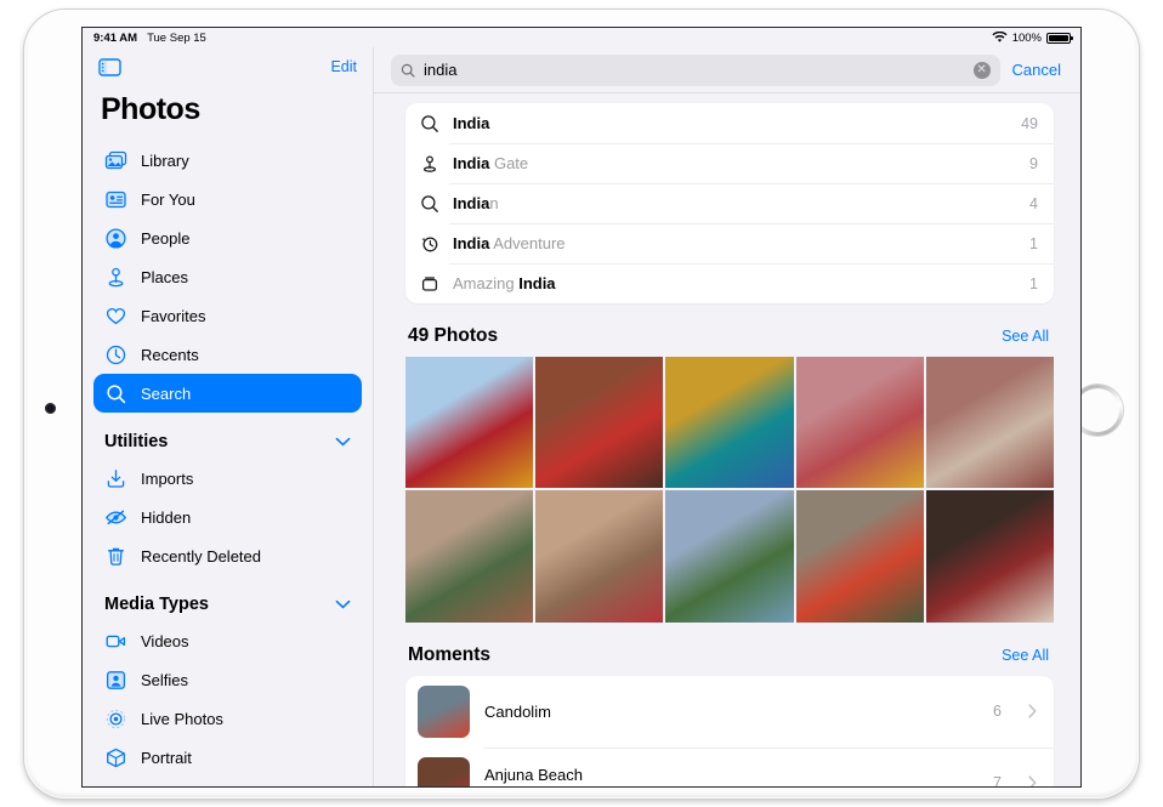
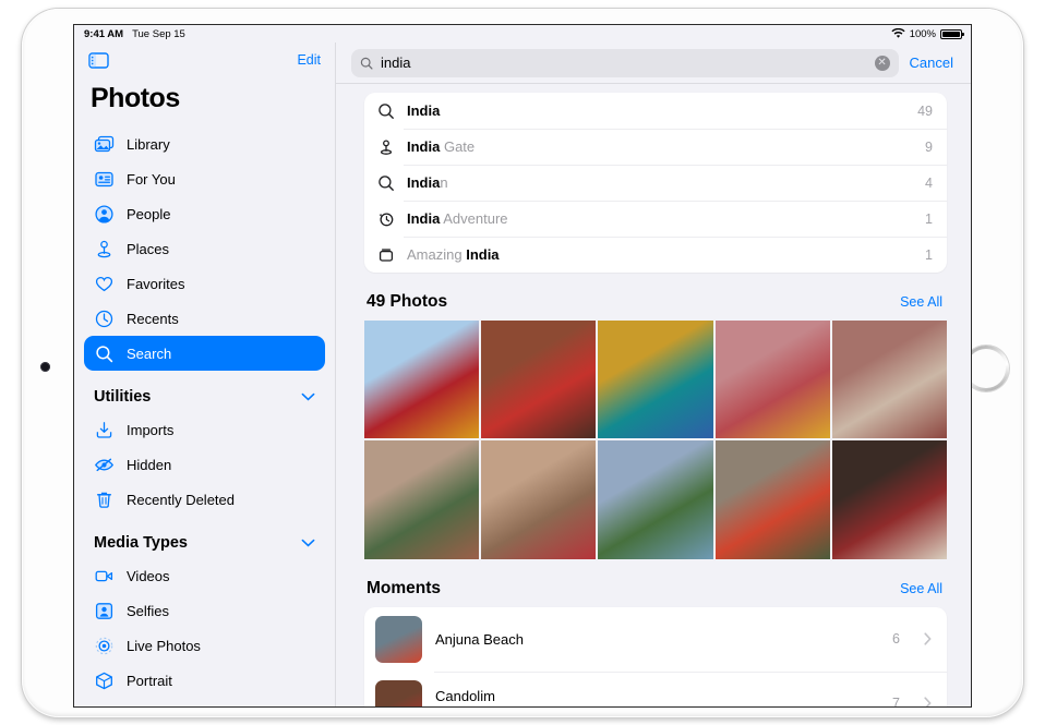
  9:41 AM
  Tue Sep 15
  100%
  Edit
  Photos
  Library
  For You
  People
  Places
  Favorites
  Recents
  Search
  Utilities
  Imports
  Hidden
  Recently Deleted
  Media Types
  Videos
  Selfies
  Live Photos
  Portrait
  india
  ✕
  Cancel
  India
  49
  India Gate
  9
  Indian
  4
  India Adventure
  1
  Amazing India
  1
  49 Photos
  See All
  Moments
  See All
- Candolim
+ Anjuna Beach
  6
- Anjuna Beach
+ Candolim
  7
